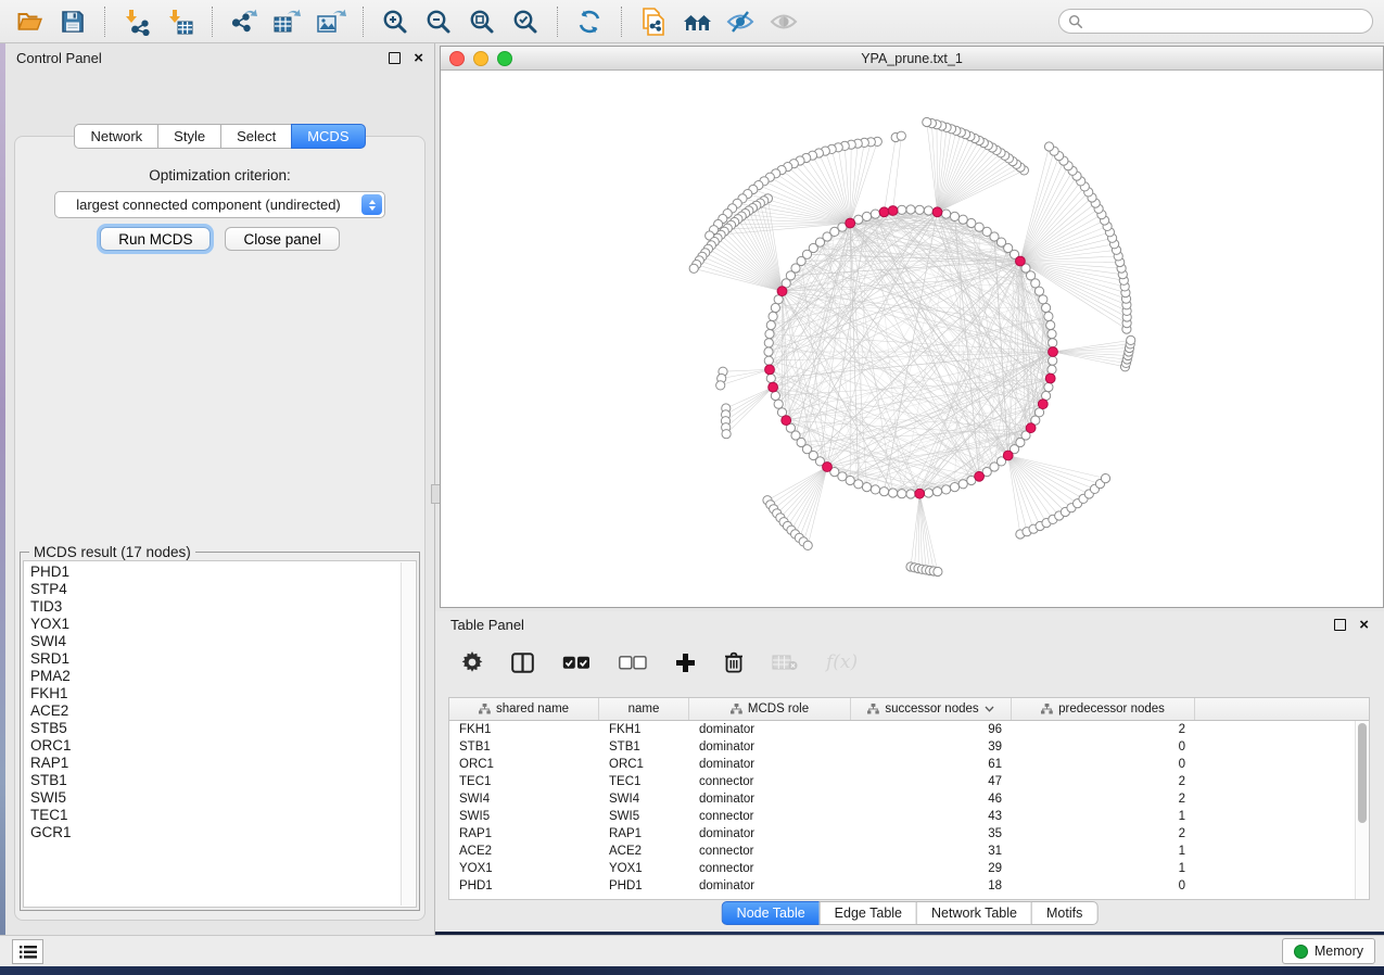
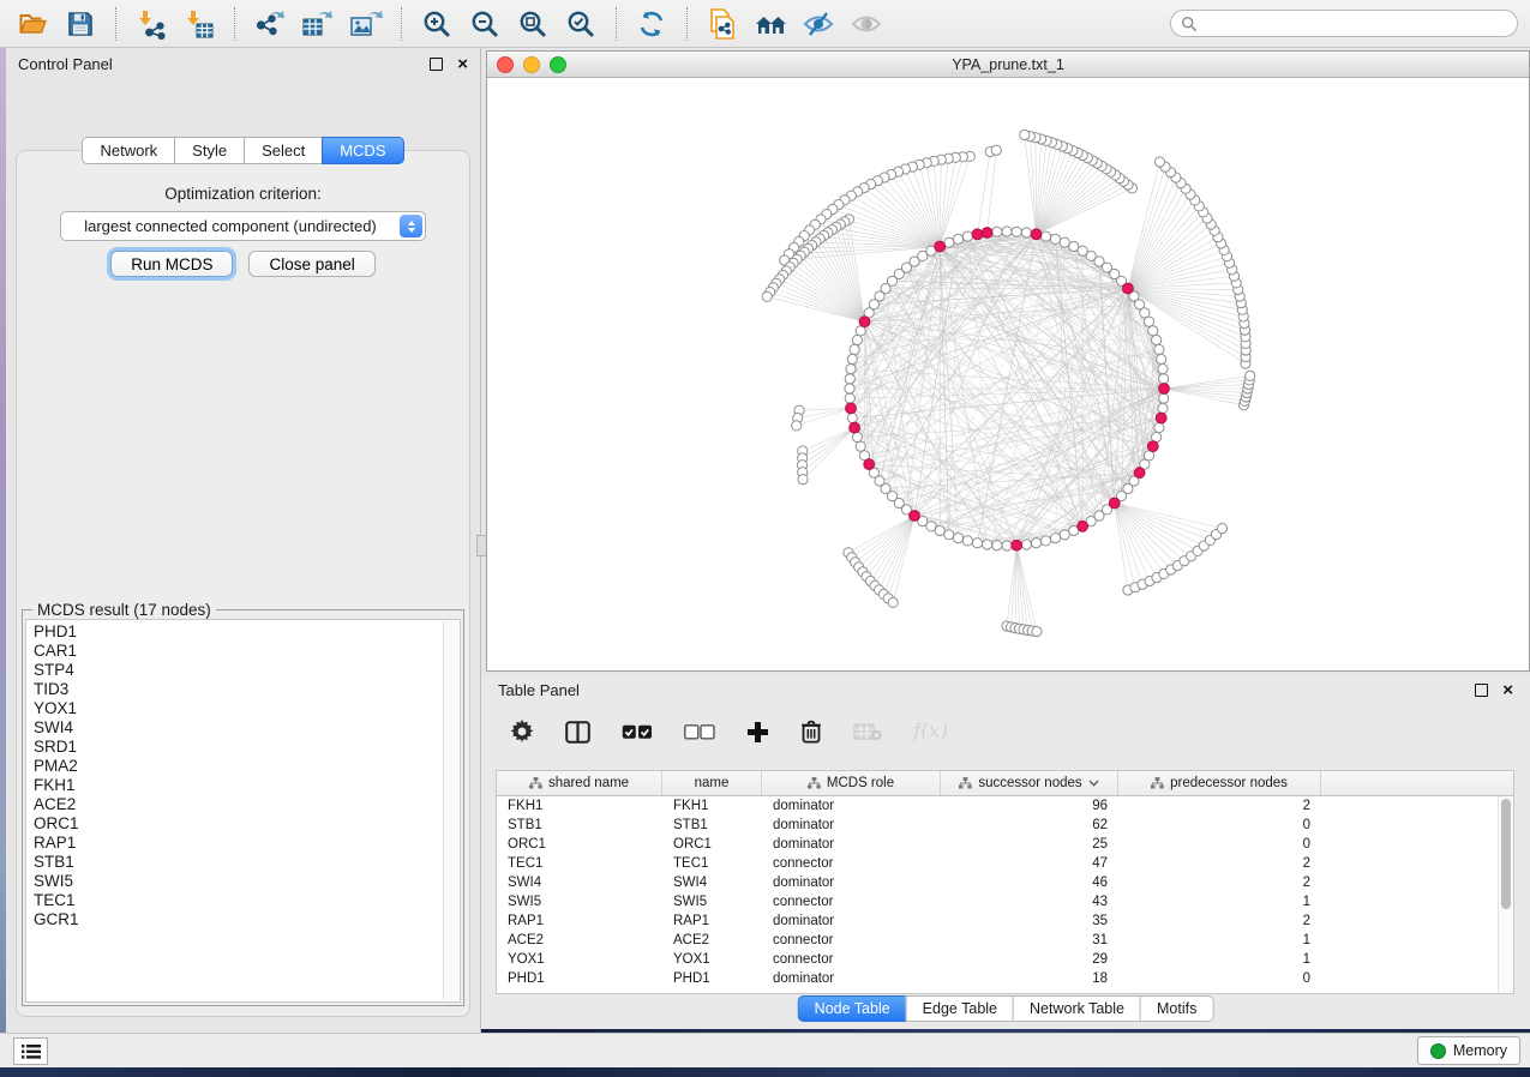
  Control Panel
  ×
  Network
  Style
  Select
  MCDS
  Optimization criterion:
  largest connected component (undirected)
  Run MCDS
  Close panel
  MCDS result (17 nodes)
  PHD1
+ CAR1
  STP4
  TID3
  YOX1
  SWI4
  SRD1
  PMA2
  FKH1
  ACE2
- STB5
  ORC1
  RAP1
  STB1
  SWI5
  TEC1
  GCR1
  YPA_prune.txt_1
  Table Panel
  ×
  shared name
  name
  MCDS role
  successor nodes
  predecessor nodes
  FKH1
  FKH1
  dominator
  96
  2
  STB1
  STB1
  dominator
- 39
+ 62
  0
  ORC1
  ORC1
  dominator
- 61
+ 25
  0
  TEC1
  TEC1
  connector
  47
  2
  SWI4
  SWI4
  dominator
  46
  2
  SWI5
  SWI5
  connector
  43
  1
  RAP1
  RAP1
  dominator
  35
  2
  ACE2
  ACE2
  connector
  31
  1
  YOX1
  YOX1
  connector
  29
  1
  PHD1
  PHD1
  dominator
  18
  0
  Node Table
  Edge Table
  Network Table
  Motifs
  Memory
